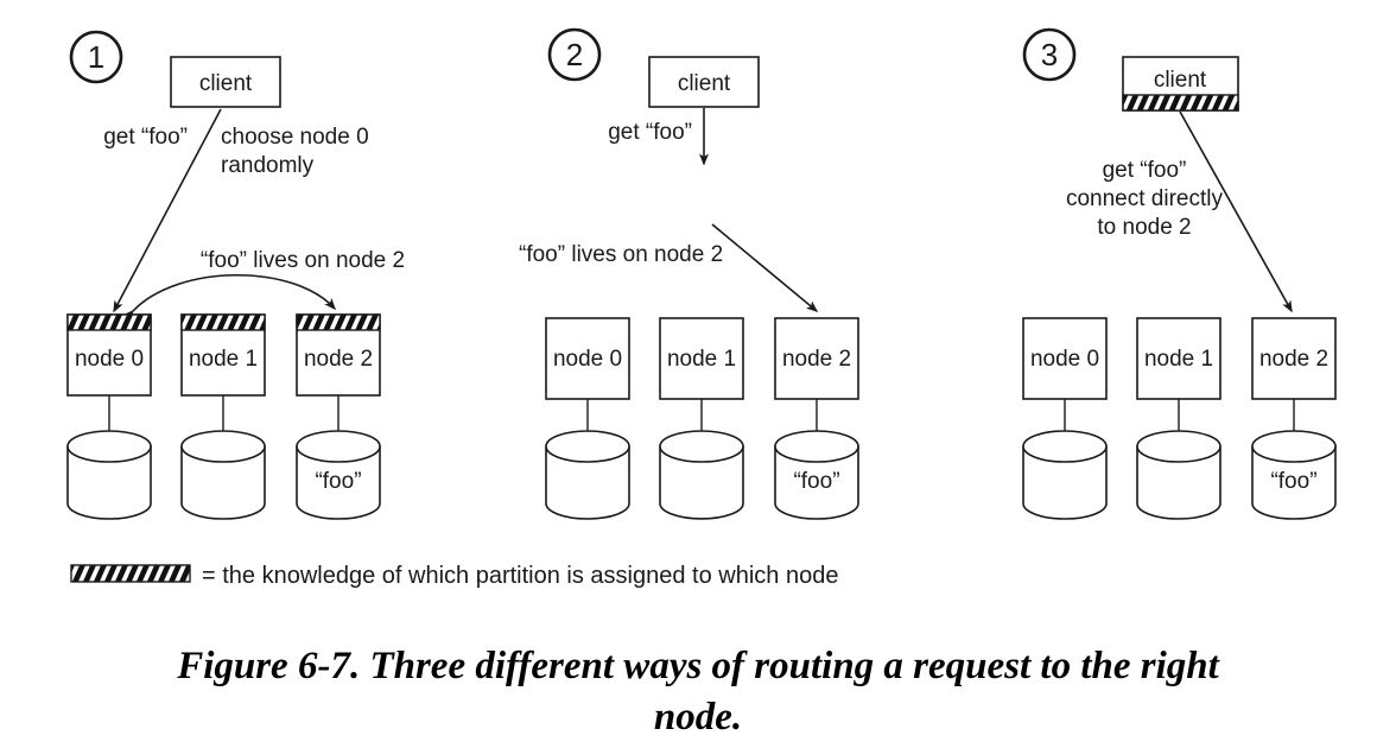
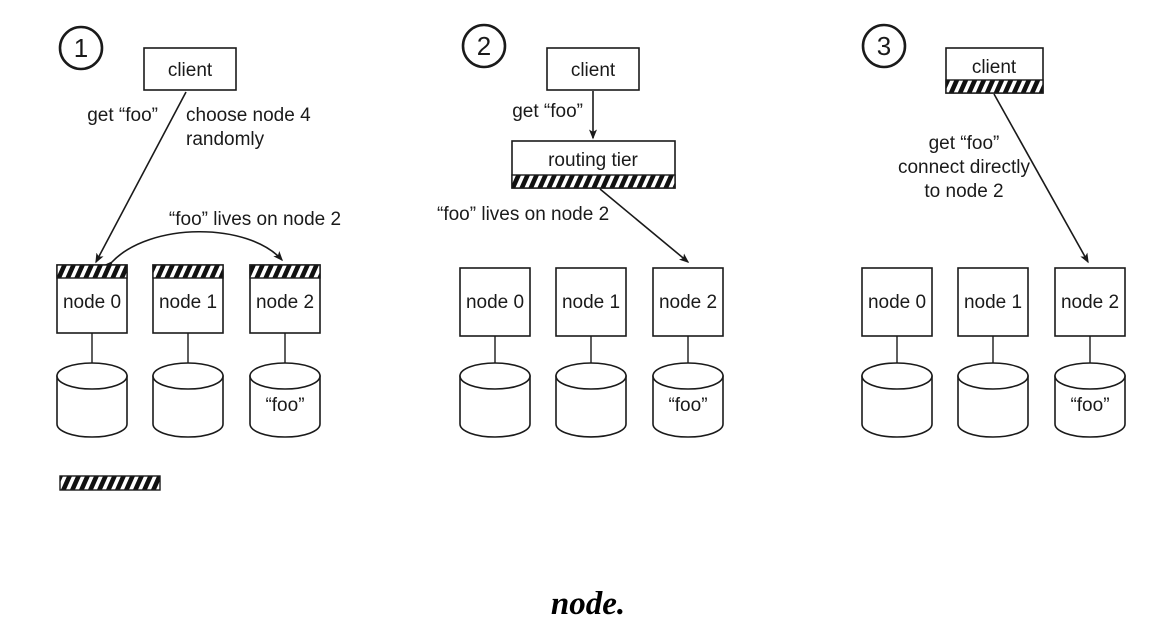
  1
  client
  get “foo”
- choose node 0
+ choose node 4
  randomly
  “foo” lives on node 2
  node 0
  node 1
  node 2
  “foo”
  2
  client
  get “foo”
+ routing tier
  “foo” lives on node 2
  node 0
  node 1
  node 2
  “foo”
  3
  client
  get “foo”
  connect directly
  to node 2
  node 0
  node 1
  node 2
  “foo”
- = the knowledge of which partition is assigned to which node
- Figure 6-7. Three different ways of routing a request to the right
  node.
